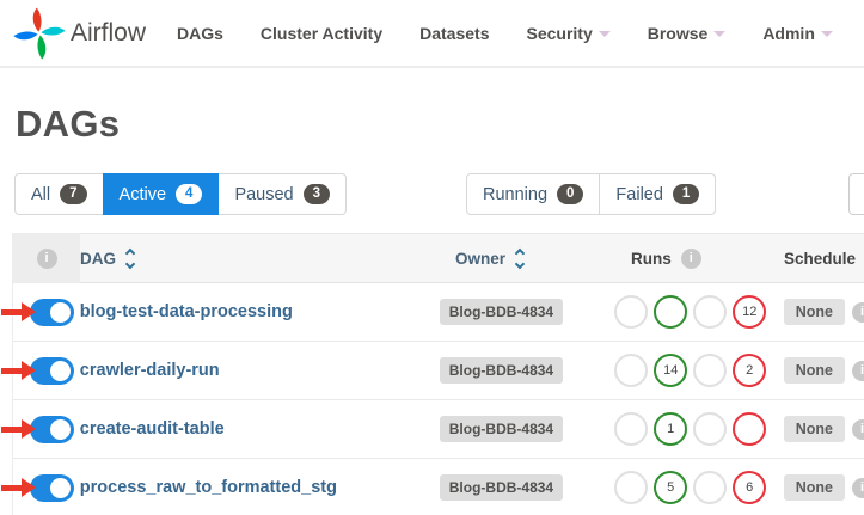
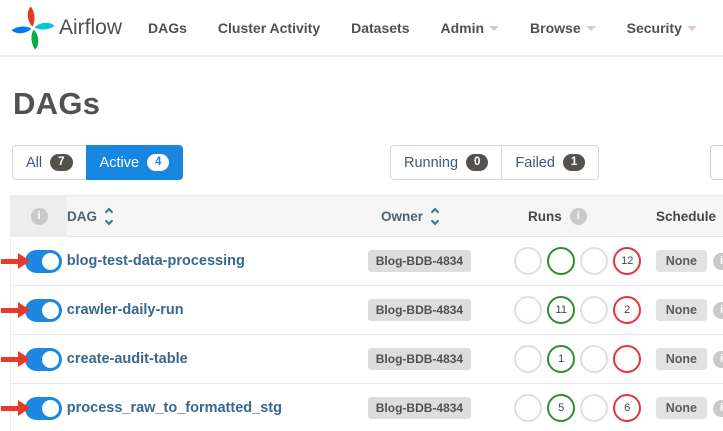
  Airflow
  DAGs
  Cluster Activity
  Datasets
- Security
+ Admin
  Browse
- Admin
+ Security
  DAGs
  All
  7
  Active
  4
- Paused
- 3
  Running
  0
  Failed
  1
  i
  DAG
  Owner
  Runs
  i
  Schedule
  blog-test-data-processing
  Blog-BDB-4834
  12
  None
  i
  crawler-daily-run
  Blog-BDB-4834
- 14
+ 11
  2
  None
  i
  create-audit-table
  Blog-BDB-4834
  1
  None
  i
  process_raw_to_formatted_stg
  Blog-BDB-4834
  5
  6
  None
  i
